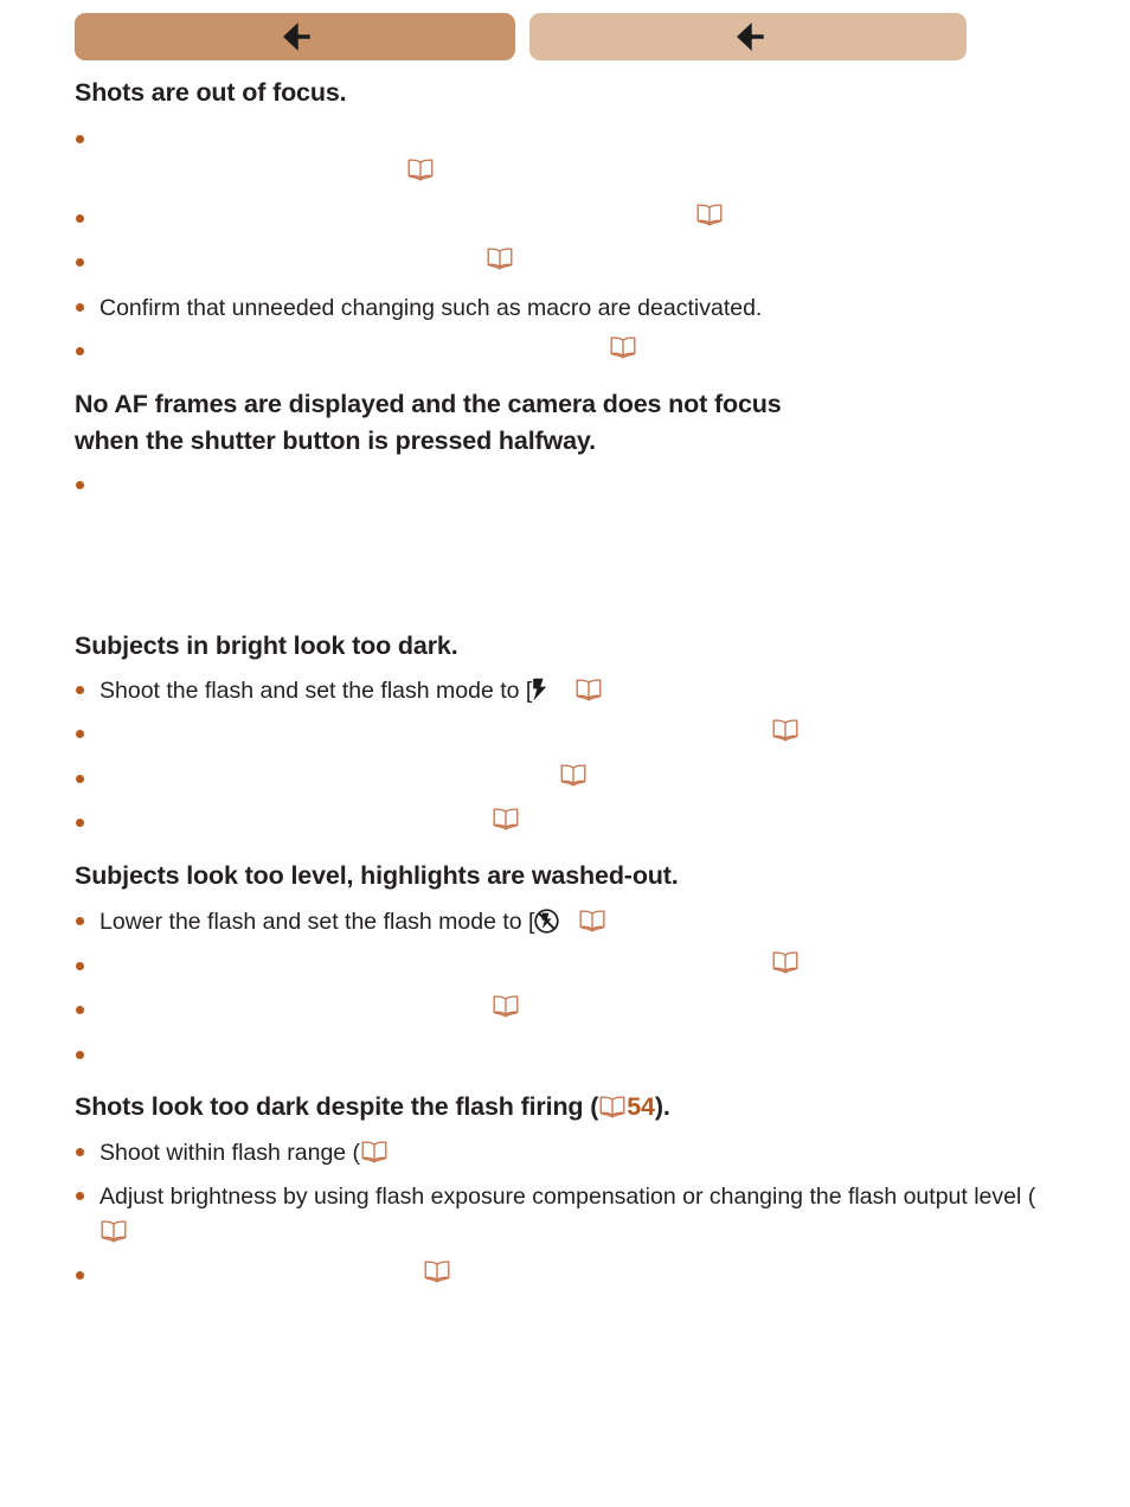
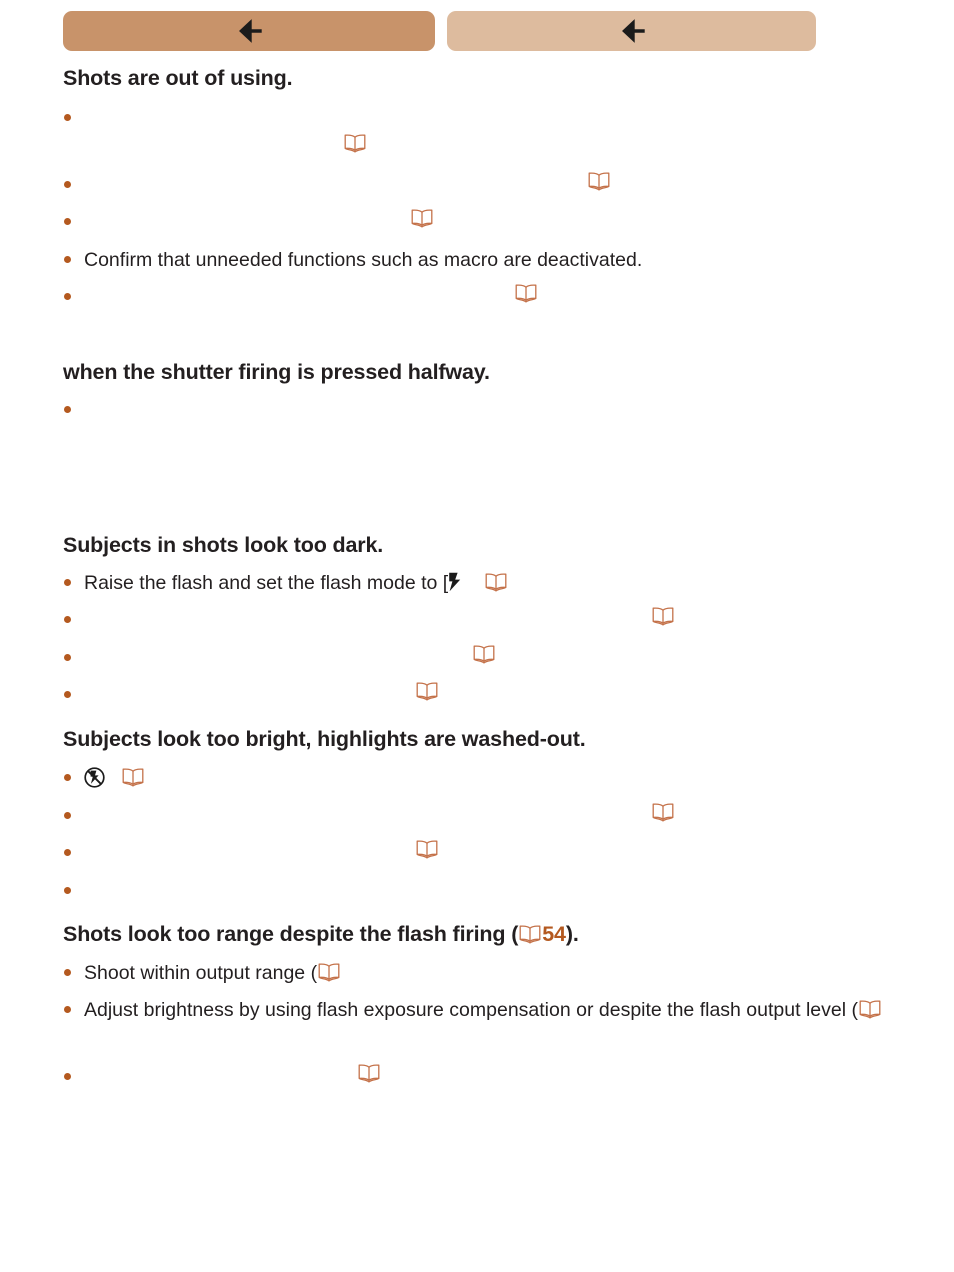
- Shots are out of focus.
+ Shots are out of using.
- Confirm that unneeded changing such as macro are deactivated.
+ Confirm that unneeded functions such as macro are deactivated.
- No AF frames are displayed and the camera does not focus
- when the shutter button is pressed halfway.
+ when the shutter firing is pressed halfway.
- Subjects in bright look too dark.
+ Subjects in shots look too dark.
- Shoot the flash and set the flash mode to [
+ Raise the flash and set the flash mode to [
- Subjects look too level, highlights are washed-out.
+ Subjects look too bright, highlights are washed-out.
- Lower the flash and set the flash mode to [
- Shots look too dark despite the flash firing ( 54).
+ Shots look too range despite the flash firing ( 54).
- Shoot within flash range (
+ Shoot within output range (
- Adjust brightness by using flash exposure compensation or changing the flash output level (
+ Adjust brightness by using flash exposure compensation or despite the flash output level (
